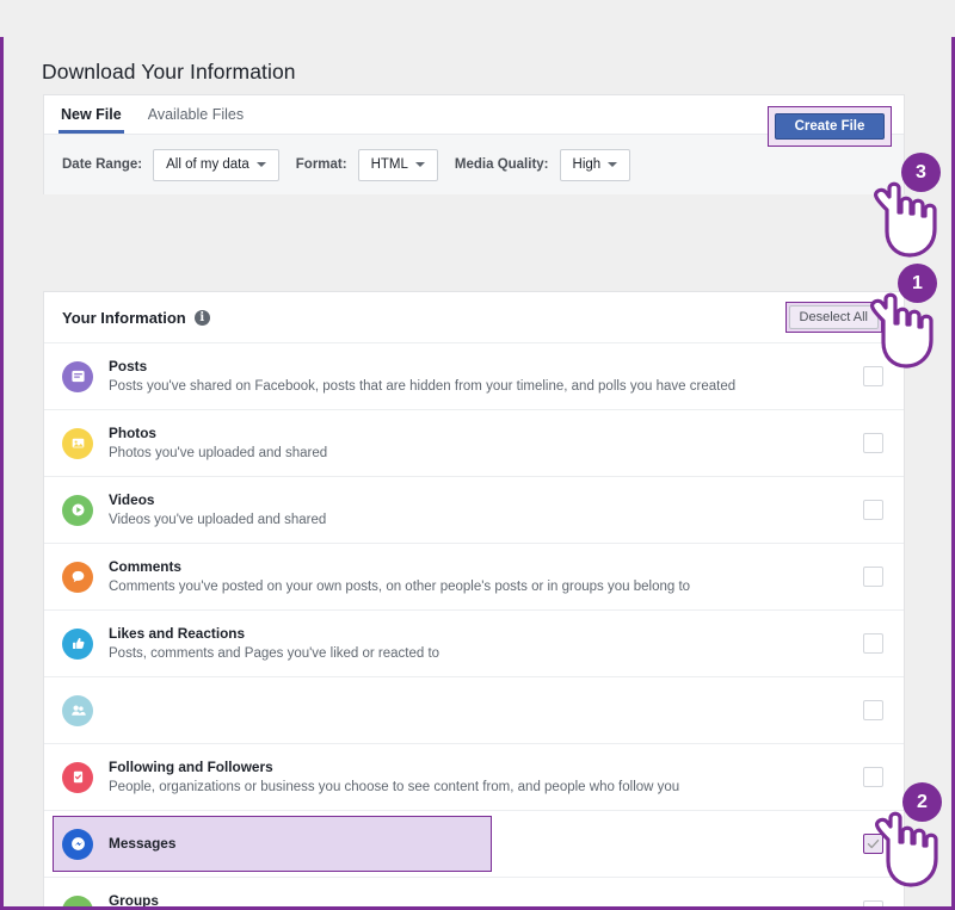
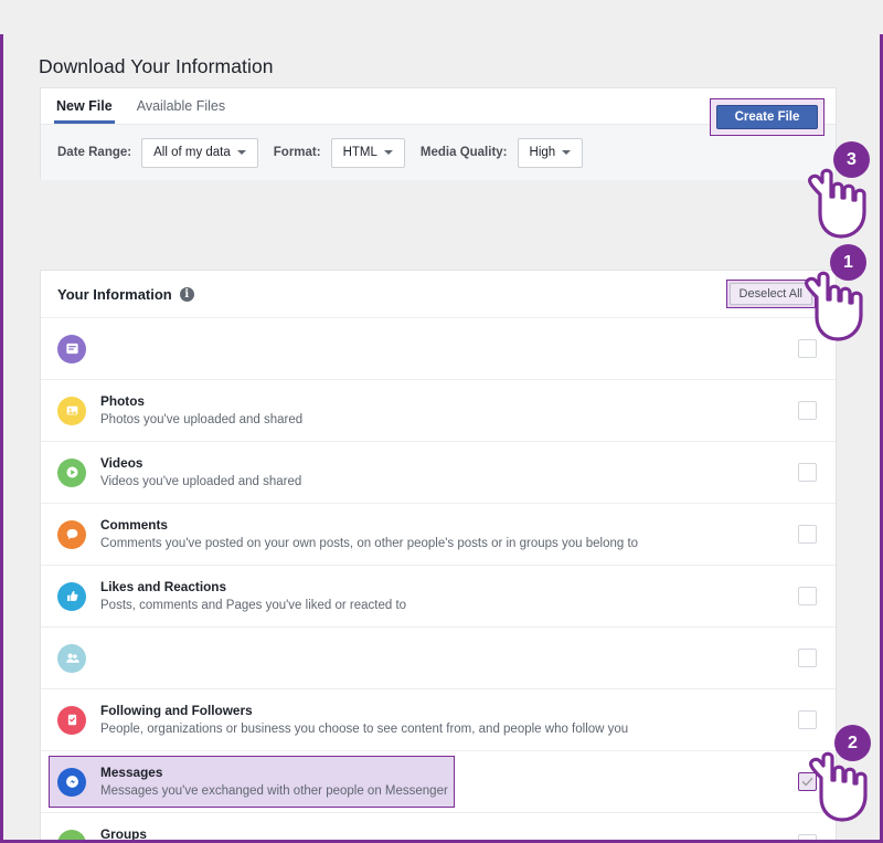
  Download Your Information
  New File
  Available Files
  Date Range:
  All of my data
  Format:
  HTML
  Media Quality:
  High
  Create File
  Your Information
  i
  Deselect All
- Posts
- Posts you've shared on Facebook, posts that are hidden from your timeline, and polls you have created
  Photos
  Photos you've uploaded and shared
  Videos
  Videos you've uploaded and shared
  Comments
  Comments you've posted on your own posts, on other people's posts or in groups you belong to
  Likes and Reactions
  Posts, comments and Pages you've liked or reacted to
  Following and Followers
  People, organizations or business you choose to see content from, and people who follow you
  Messages
+ Messages you've exchanged with other people on Messenger
  Groups
  3
  1
  2
